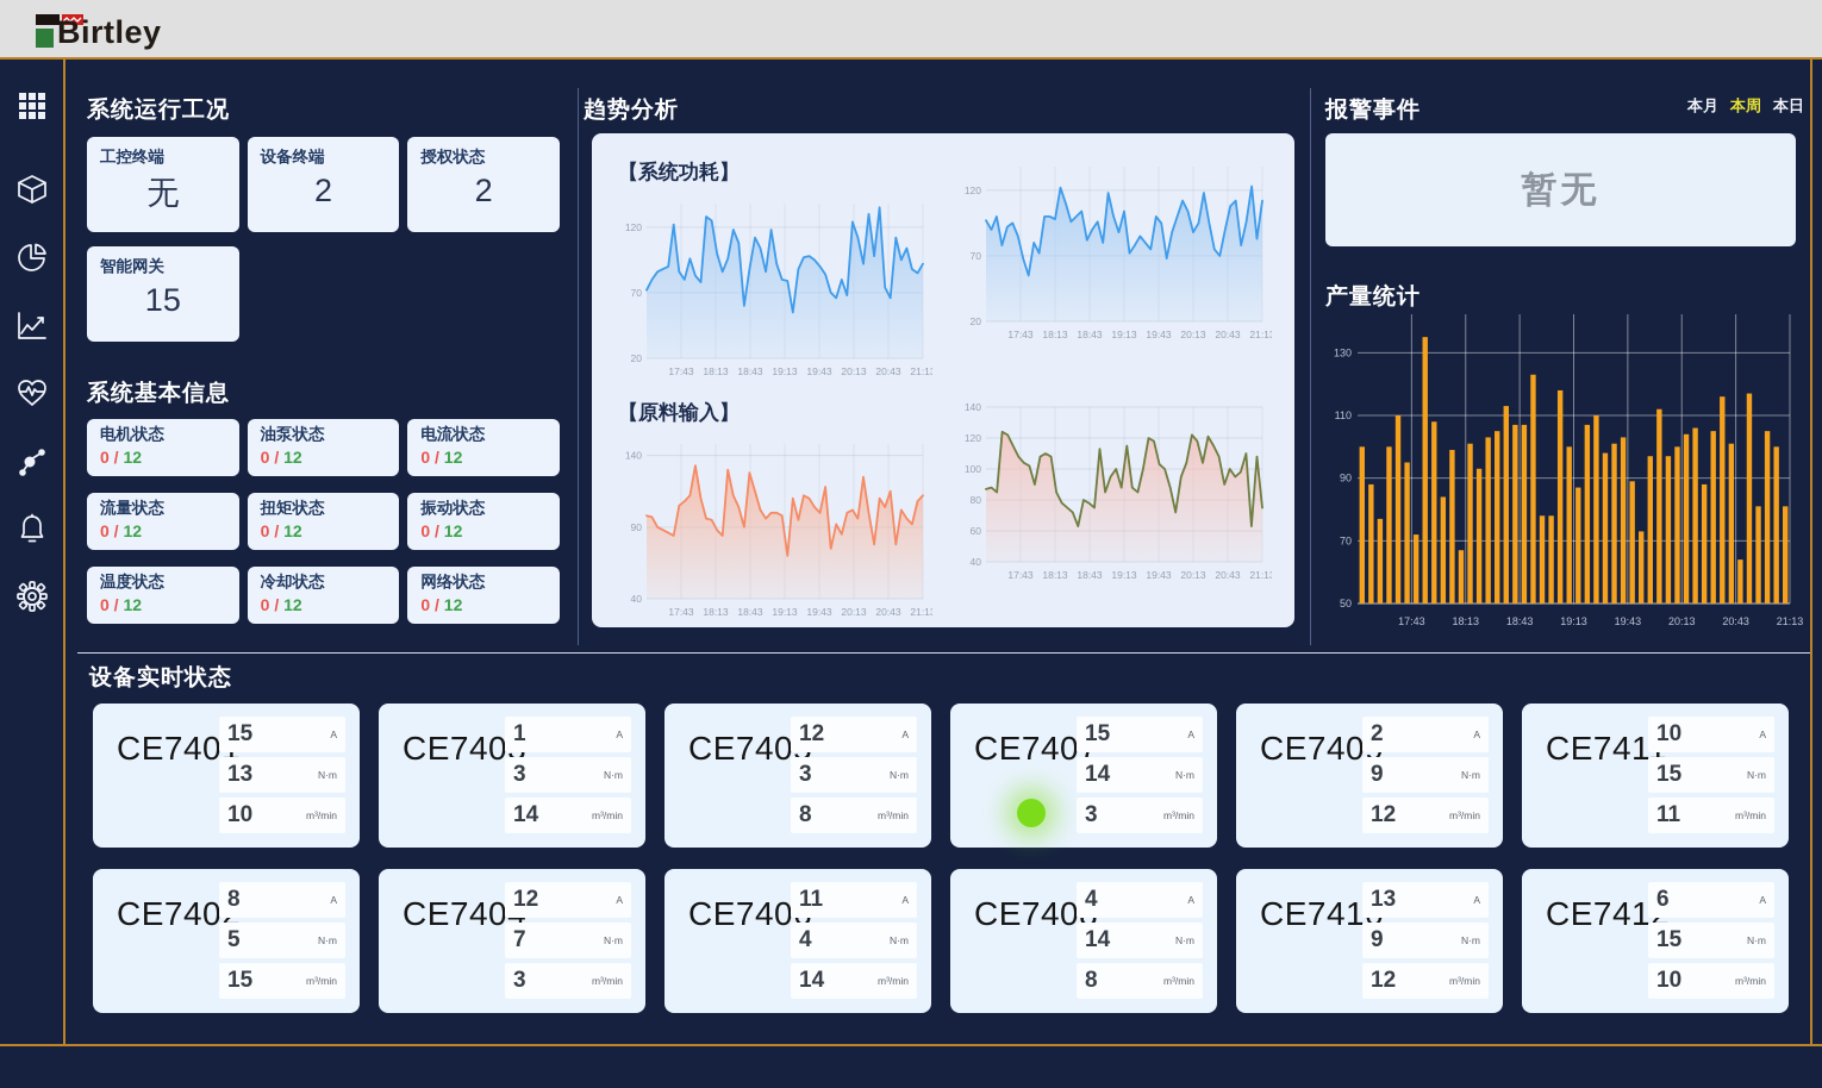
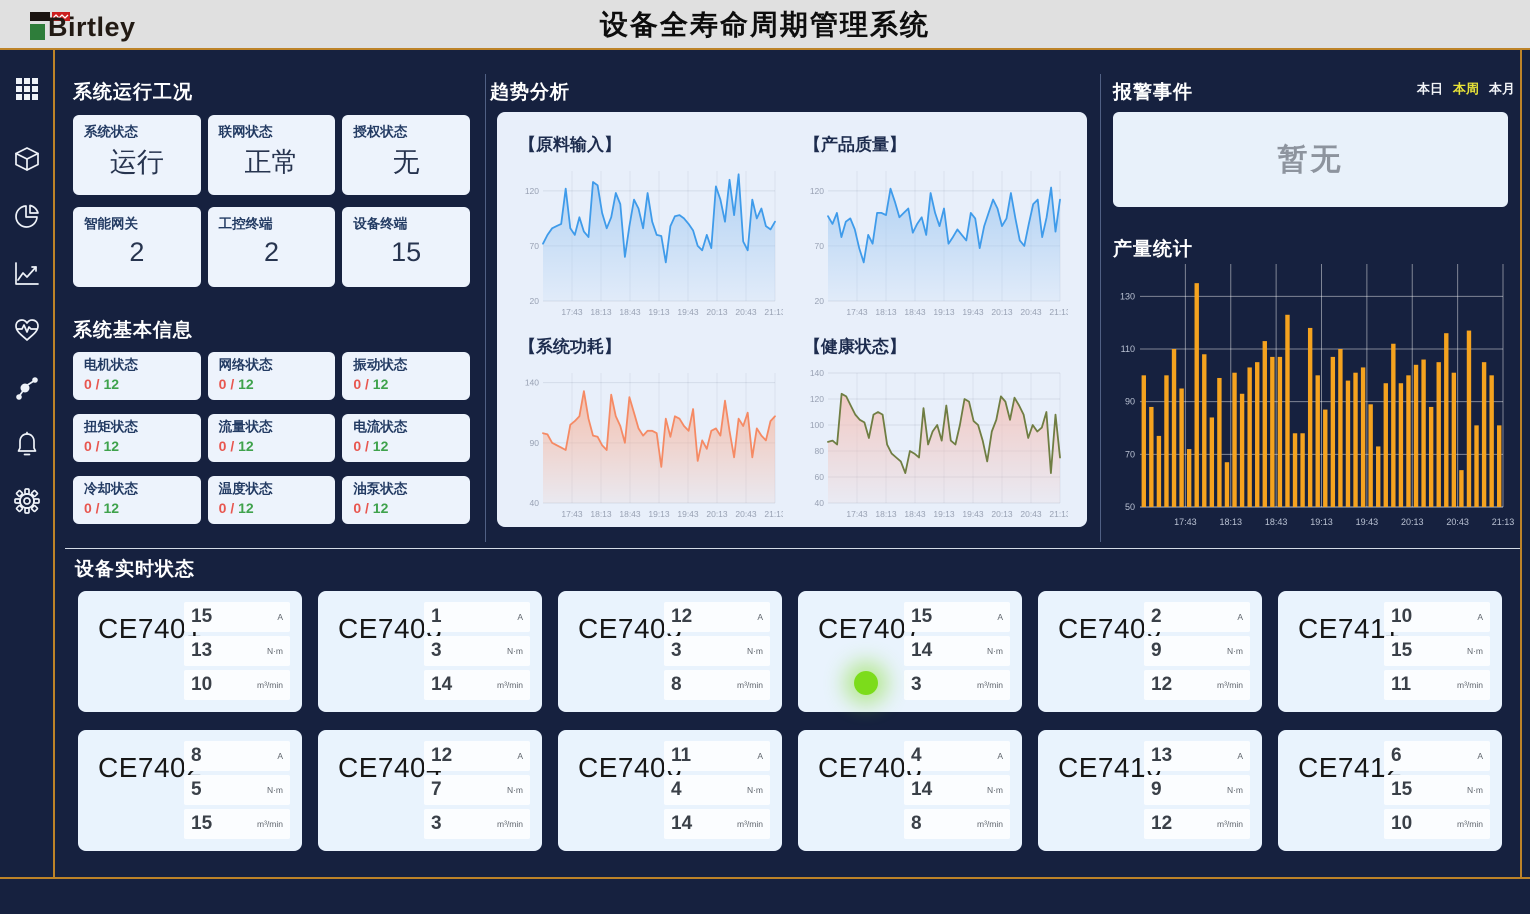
  Birtley
+ 设备全寿命周期管理系统
  系统运行工况
+ 系统状态
+ 运行
+ 联网状态
+ 正常
- 工控终端
+ 授权状态
  无
- 设备终端
+ 智能网关
  2
- 授权状态
+ 工控终端
  2
- 智能网关
+ 设备终端
  15
  系统基本信息
  电机状态
  0 / 12
- 油泵状态
+ 网络状态
  0 / 12
- 电流状态
+ 振动状态
  0 / 12
- 流量状态
+ 扭矩状态
  0 / 12
- 扭矩状态
+ 流量状态
  0 / 12
- 振动状态
+ 电流状态
  0 / 12
- 温度状态
+ 冷却状态
  0 / 12
- 冷却状态
+ 温度状态
  0 / 12
- 网络状态
+ 油泵状态
  0 / 12
  趋势分析
- 【系统功耗】
+ 【原料输入】
  120
  70
  20
  17:43
  18:13
  18:43
  19:13
  19:43
  20:13
  20:43
  21:1
+ 【产品质量】
  120
  70
  20
  17:43
  18:13
  18:43
  19:13
  19:43
  20:13
  20:43
  21:1
- 【原料输入】
+ 【系统功耗】
  140
  90
  40
  17:43
  18:13
  18:43
  19:13
  19:43
  20:13
  20:43
  21:1
+ 【健康状态】
  140
  120
  100
  80
  60
  40
  17:43
  18:13
  18:43
  19:13
  19:43
  20:13
  20:43
  21:1
  报警事件
- 本月
+ 本日
  本周
- 本日
+ 本月
  暂无
  产量统计
  130
  110
  90
  70
  50
  17:43
  18:13
  18:43
  19:13
  19:43
  20:13
  20:43
  21:13
  设备实时状态
  CE740
  15
  A
  13
  N·m
  10
  m³/min
  CE740
  1
  A
  3
  N·m
  14
  m³/min
  CE740
  12
  A
  3
  N·m
  8
  m³/min
  CE740
  15
  A
  14
  N·m
  3
  m³/min
  CE740
  2
  A
  9
  N·m
  12
  m³/min
  CE741
  10
  A
  15
  N·m
  11
  m³/min
  CE740
  8
  A
  5
  N·m
  15
  m³/min
  CE740
  12
  A
  7
  N·m
  3
  m³/min
  CE740
  11
  A
  4
  N·m
  14
  m³/min
  CE740
  4
  A
  14
  N·m
  8
  m³/min
  CE741
  13
  A
  9
  N·m
  12
  m³/min
  CE741
  6
  A
  15
  N·m
  10
  m³/min
